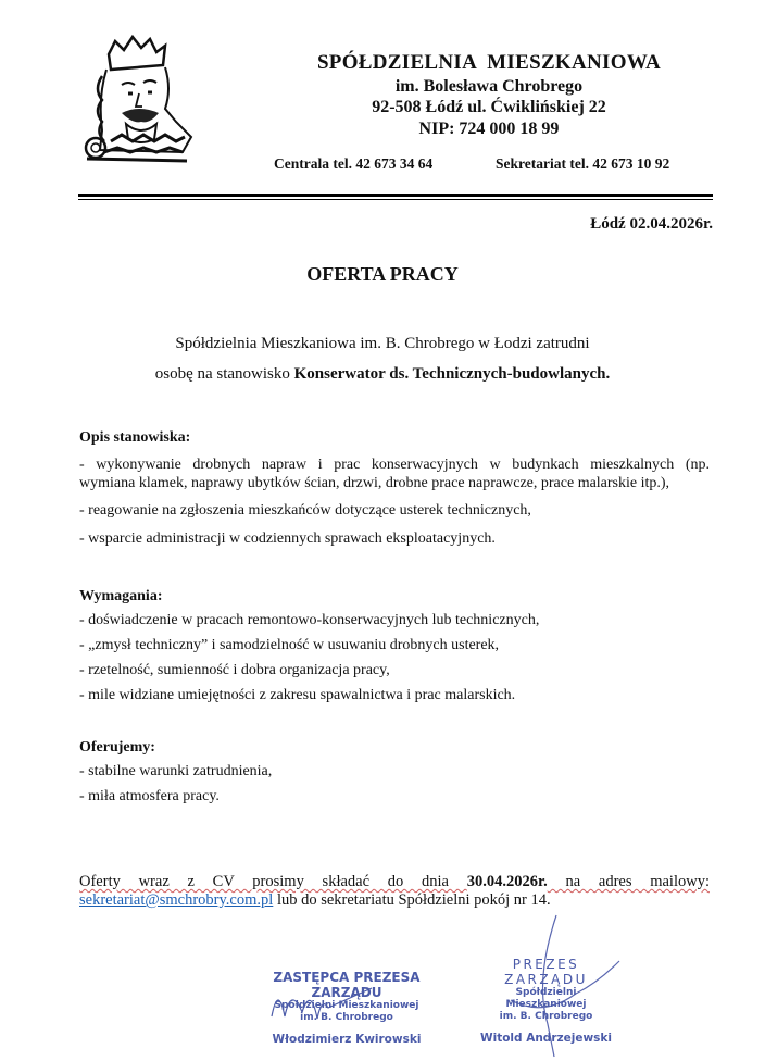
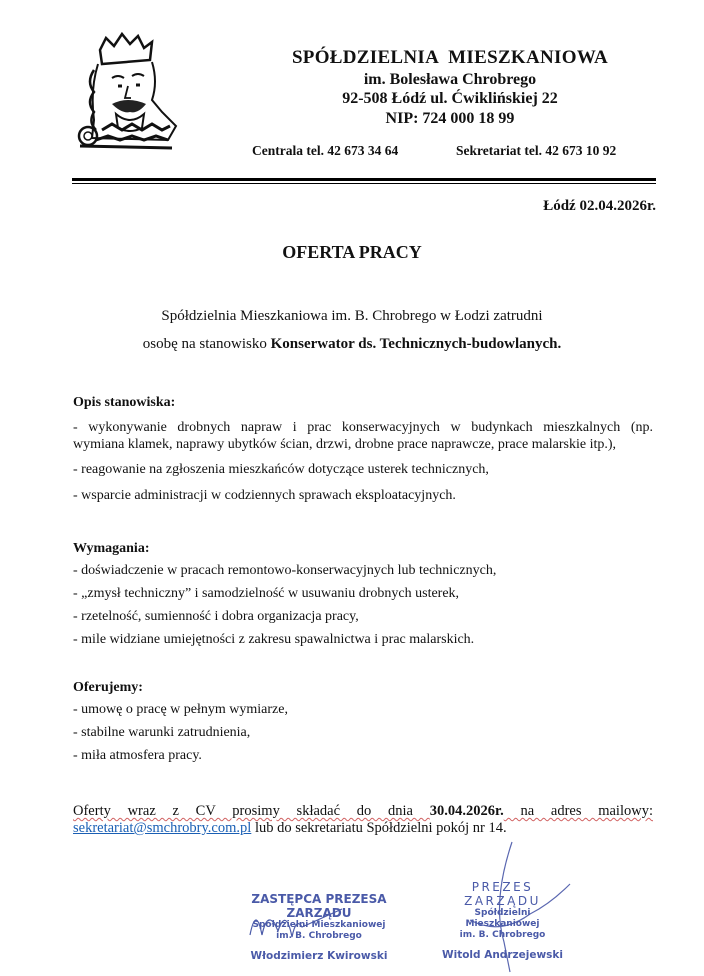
  SPÓŁDZIELNIA MIESZKANIOWA
  im. Bolesława Chrobrego
  92-508 Łódź ul. Ćwiklińskiej 22
  NIP: 724 000 18 99
  Centrala tel. 42 673 34 64
  Sekretariat tel. 42 673 10 92
  Łódź 02.04.2026r.
  OFERTA PRACY
  Spółdzielnia Mieszkaniowa im. B. Chrobrego w Łodzi zatrudni
  osobę na stanowisko Konserwator ds. Technicznych-budowlanych.
  Opis stanowiska:
  - wykonywanie drobnych napraw i prac konserwacyjnych w budynkach mieszkalnych (np.
  wymiana klamek, naprawy ubytków ścian, drzwi, drobne prace naprawcze, prace malarskie itp.),
  - reagowanie na zgłoszenia mieszkańców dotyczące usterek technicznych,
  - wsparcie administracji w codziennych sprawach eksploatacyjnych.
  Wymagania:
  - doświadczenie w pracach remontowo-konserwacyjnych lub technicznych,
  - „zmysł techniczny” i samodzielność w usuwaniu drobnych usterek,
  - rzetelność, sumienność i dobra organizacja pracy,
  - mile widziane umiejętności z zakresu spawalnictwa i prac malarskich.
  Oferujemy:
+ - umowę o pracę w pełnym wymiarze,
  - stabilne warunki zatrudnienia,
  - miła atmosfera pracy.
  Oferty wraz z CV prosimy składać do dnia 30.04.2026r. na adres mailowy:
  sekretariat@smchrobry.com.pl lub do sekretariatu Spółdzielni pokój nr 14.
  ZASTĘPCA PREZESA ZARZĄDU
  Spółdzielni Mieszkaniowej
  im. B. Chrobrego
  Włodzimierz Kwirowski
  PREZES ZARZĄDU
  Spółdzielni Mieszkaniowej
  im. B. Chrobrego
  Witold Andrzejewski
